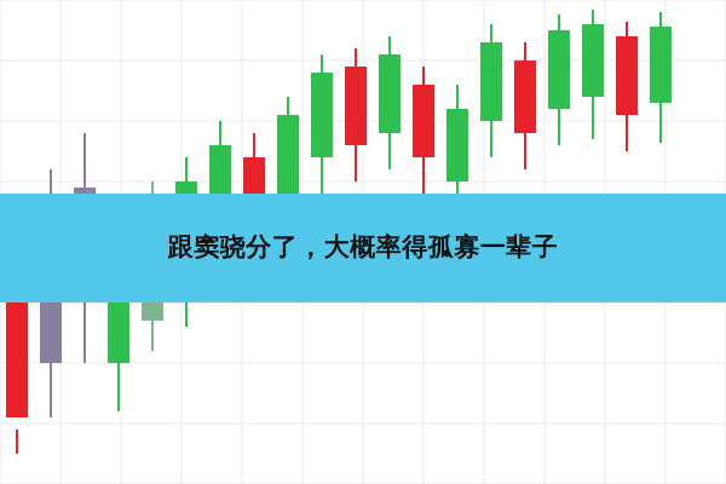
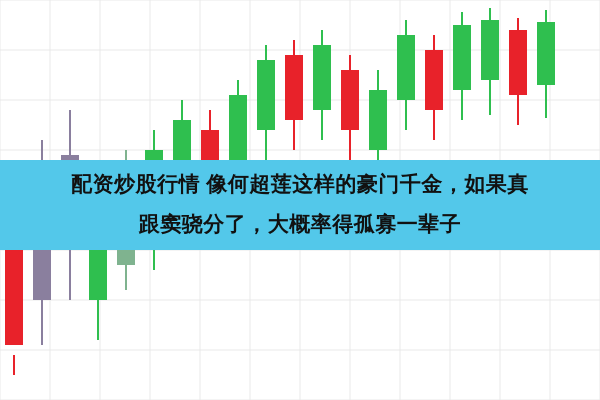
+ 配资炒股行情 像何超莲这样的豪门千金，如果真
  跟窦骁分了，大概率得孤寡一辈子
